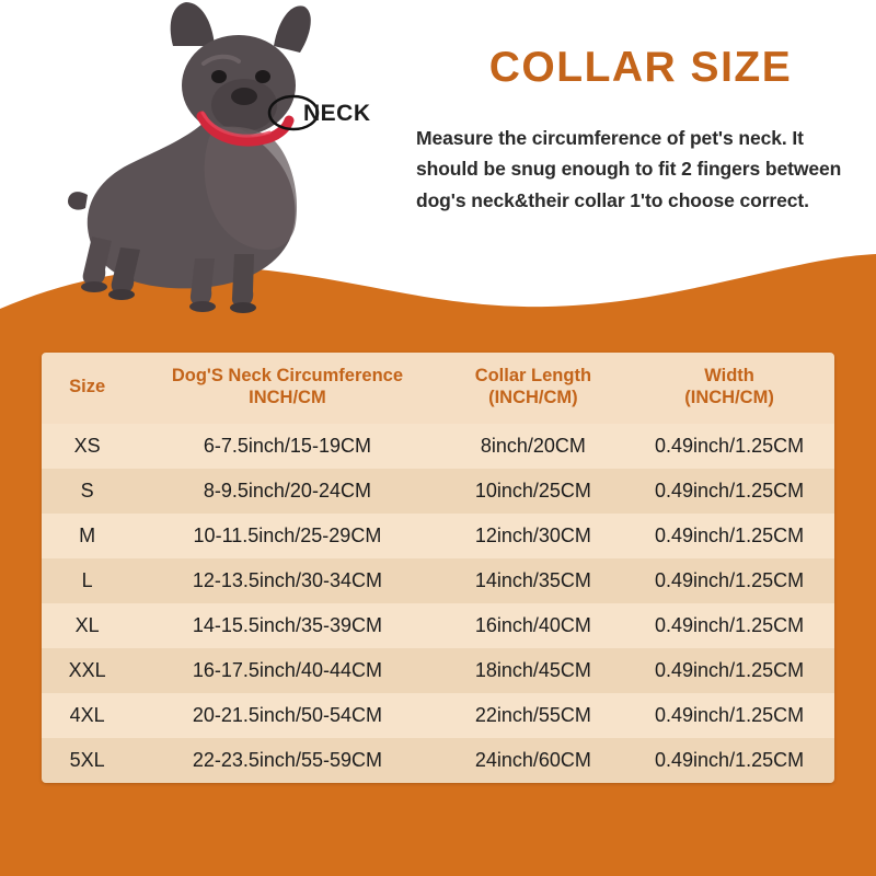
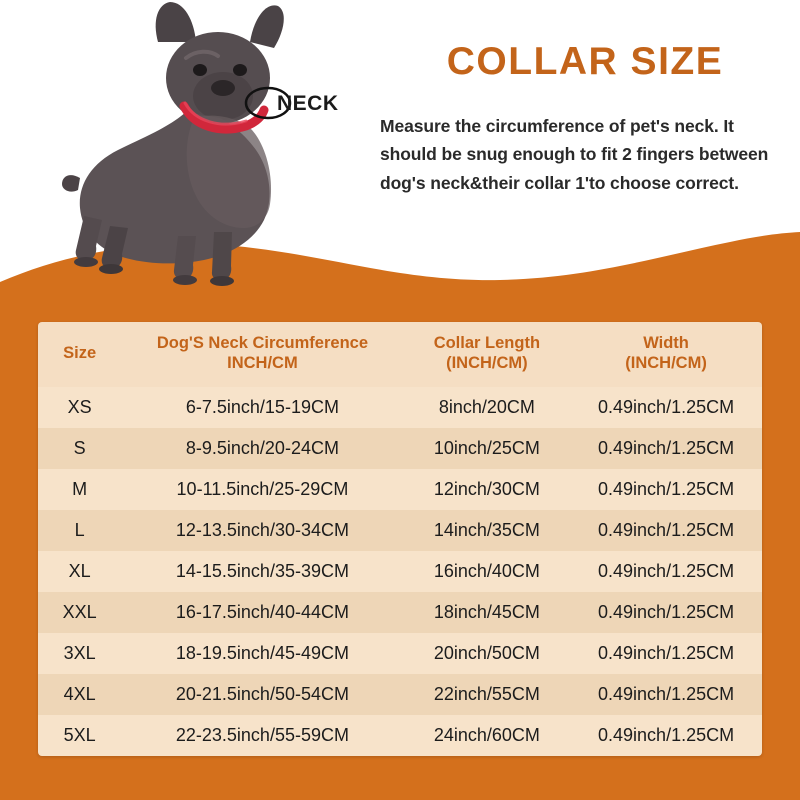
  NECK
  COLLAR SIZE
  Measure the circumference of pet's neck. It should be snug enough to fit 2 fingers between dog's neck&their collar 1'to choose correct.
  Size	Dog'S Neck Circumference INCH/CM	Collar Length (INCH/CM)	Width (INCH/CM)
  XS	6-7.5inch/15-19CM	8inch/20CM	0.49inch/1.25CM
  S	8-9.5inch/20-24CM	10inch/25CM	0.49inch/1.25CM
  M	10-11.5inch/25-29CM	12inch/30CM	0.49inch/1.25CM
  L	12-13.5inch/30-34CM	14inch/35CM	0.49inch/1.25CM
  XL	14-15.5inch/35-39CM	16inch/40CM	0.49inch/1.25CM
  XXL	16-17.5inch/40-44CM	18inch/45CM	0.49inch/1.25CM
+ 3XL	18-19.5inch/45-49CM	20inch/50CM	0.49inch/1.25CM
  4XL	20-21.5inch/50-54CM	22inch/55CM	0.49inch/1.25CM
  5XL	22-23.5inch/55-59CM	24inch/60CM	0.49inch/1.25CM
